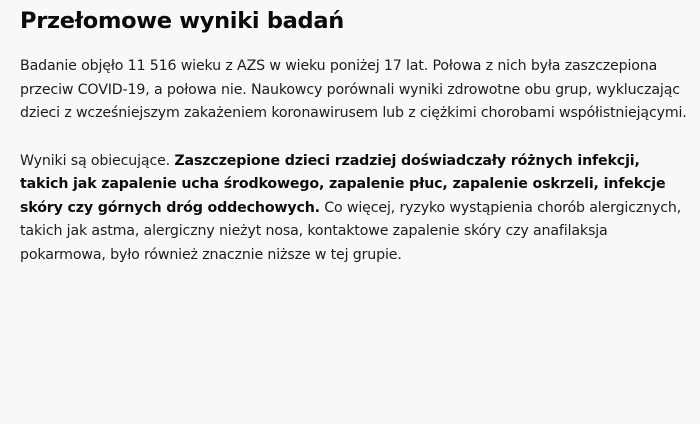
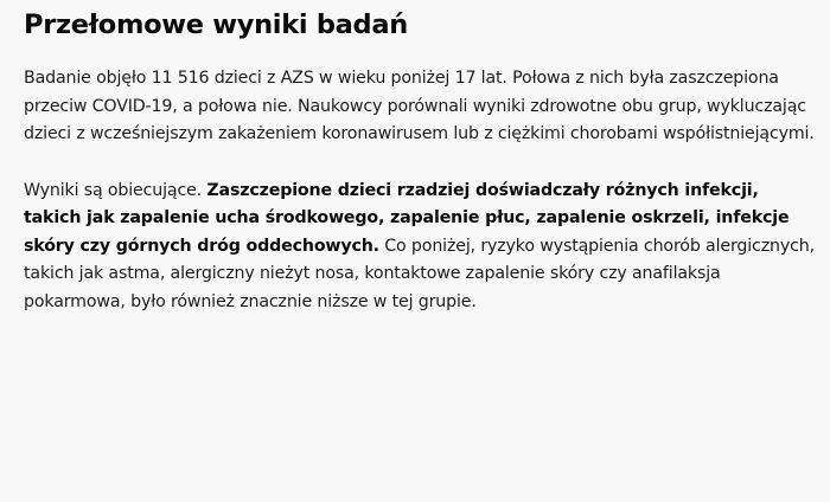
  Przełomowe wyniki badań
- Badanie objęło 11 516 wieku z AZS w wieku poniżej 17 lat. Połowa z nich była zaszczepiona przeciw COVID-19, a połowa nie. Naukowcy porównali wyniki zdrowotne obu grup, wykluczając dzieci z wcześniejszym zakażeniem koronawirusem lub z ciężkimi chorobami współistniejącymi.
+ Badanie objęło 11 516 dzieci z AZS w wieku poniżej 17 lat. Połowa z nich była zaszczepiona przeciw COVID-19, a połowa nie. Naukowcy porównali wyniki zdrowotne obu grup, wykluczając dzieci z wcześniejszym zakażeniem koronawirusem lub z ciężkimi chorobami współistniejącymi.
- Wyniki są obiecujące. Zaszczepione dzieci rzadziej doświadczały różnych infekcji, takich jak zapalenie ucha środkowego, zapalenie płuc, zapalenie oskrzeli, infekcje skóry czy górnych dróg oddechowych. Co więcej, ryzyko wystąpienia chorób alergicznych, takich jak astma, alergiczny nieżyt nosa, kontaktowe zapalenie skóry czy anafilaksja pokarmowa, było również znacznie niższe w tej grupie.
+ Wyniki są obiecujące. Zaszczepione dzieci rzadziej doświadczały różnych infekcji, takich jak zapalenie ucha środkowego, zapalenie płuc, zapalenie oskrzeli, infekcje skóry czy górnych dróg oddechowych. Co poniżej, ryzyko wystąpienia chorób alergicznych, takich jak astma, alergiczny nieżyt nosa, kontaktowe zapalenie skóry czy anafilaksja pokarmowa, było również znacznie niższe w tej grupie.
